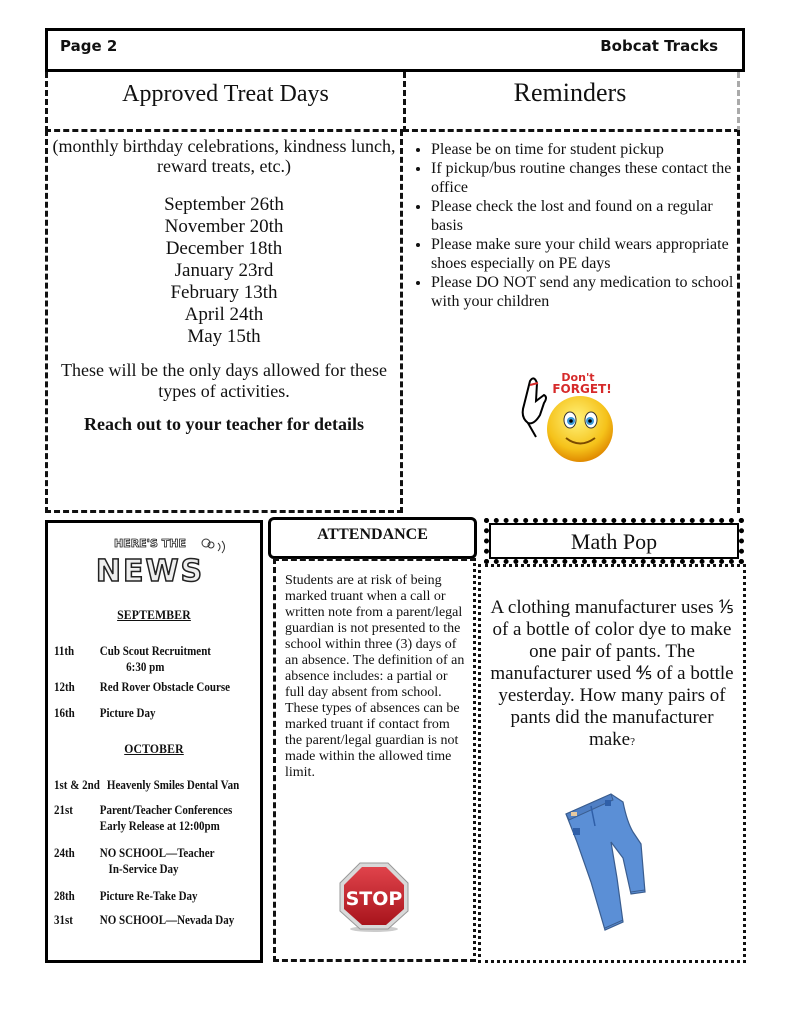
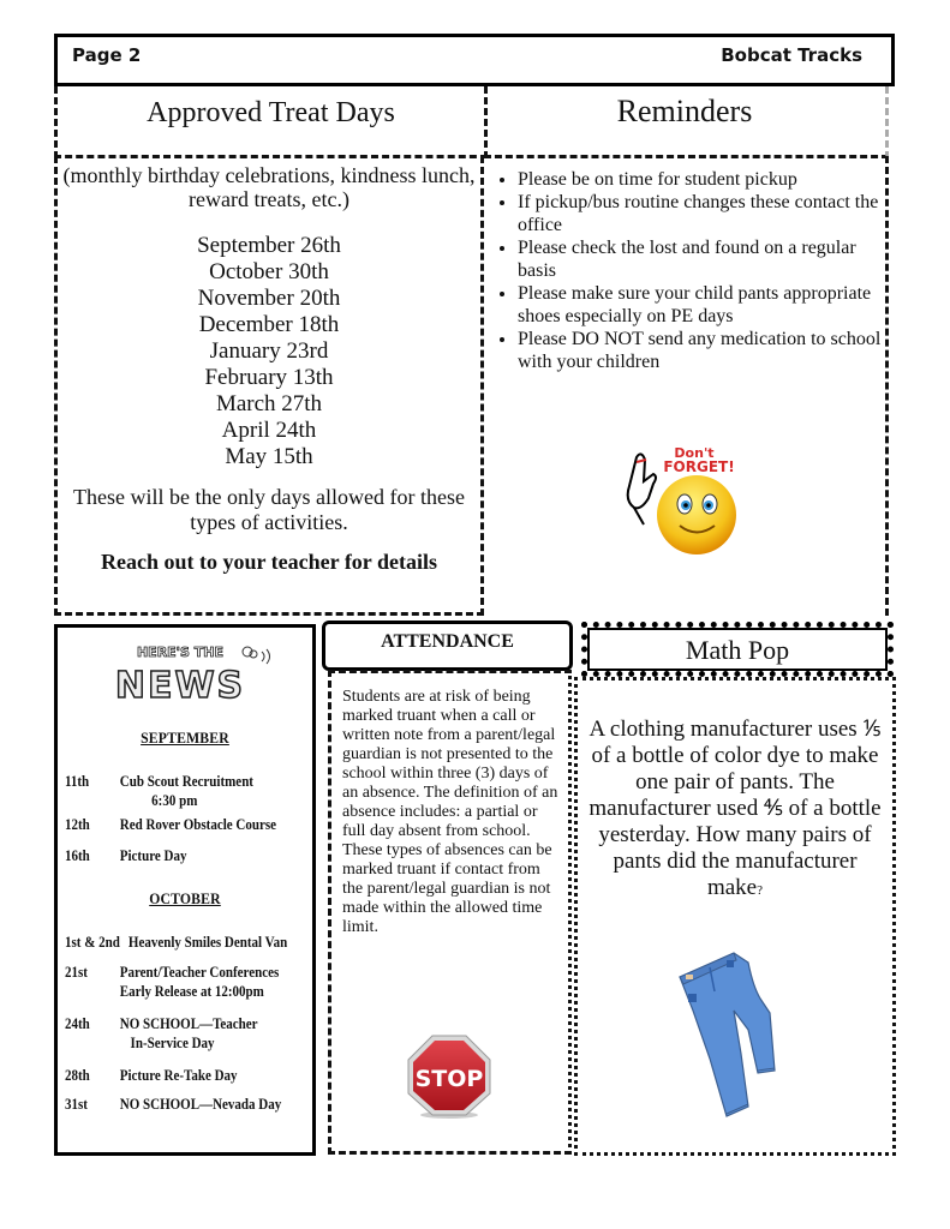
  Page 2
  Bobcat Tracks
  Approved Treat Days
  (monthly birthday celebrations, kindness lunch, reward treats, etc.)
  September 26th
+ October 30th
  November 20th
  December 18th
  January 23rd
  February 13th
+ March 27th
  April 24th
  May 15th
  These will be the only days allowed for these types of activities.
  Reach out to your teacher for details
  Reminders
  Please be on time for student pickup
  If pickup/bus routine changes these contact the office
  Please check the lost and found on a regular basis
- Please make sure your child wears appropriate shoes especially on PE days
+ Please make sure your child pants appropriate shoes especially on PE days
  Please DO NOT send any medication to school with your children
  Don't
  FORGET!
  HERE'S THE
  NEWS
  SEPTEMBER
  11th Cub Scout Recruitment
  6:30 pm
  12th Red Rover Obstacle Course
  16th Picture Day
  OCTOBER
  1st & 2nd Heavenly Smiles Dental Van
  21st Parent/Teacher Conferences
  Early Release at 12:00pm
  24th NO SCHOOL—Teacher
  In-Service Day
  28th Picture Re-Take Day
  31st NO SCHOOL—Nevada Day
  ATTENDANCE
  Students are at risk of being marked truant when a call or written note from a parent/legal guardian is not presented to the school within three (3) days of an absence. The definition of an absence includes: a partial or full day absent from school. These types of absences can be marked truant if contact from the parent/legal guardian is not made within the allowed time limit.
  STOP
  Math Pop
  A clothing manufacturer uses ⅕ of a bottle of color dye to make one pair of pants. The manufacturer used ⅘ of a bottle yesterday. How many pairs of pants did the manufacturer make?
